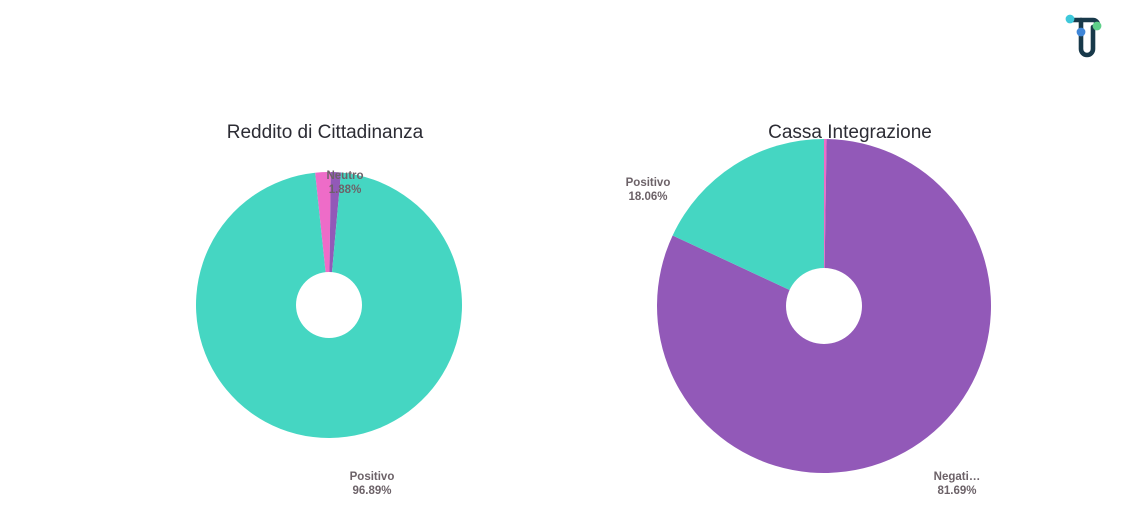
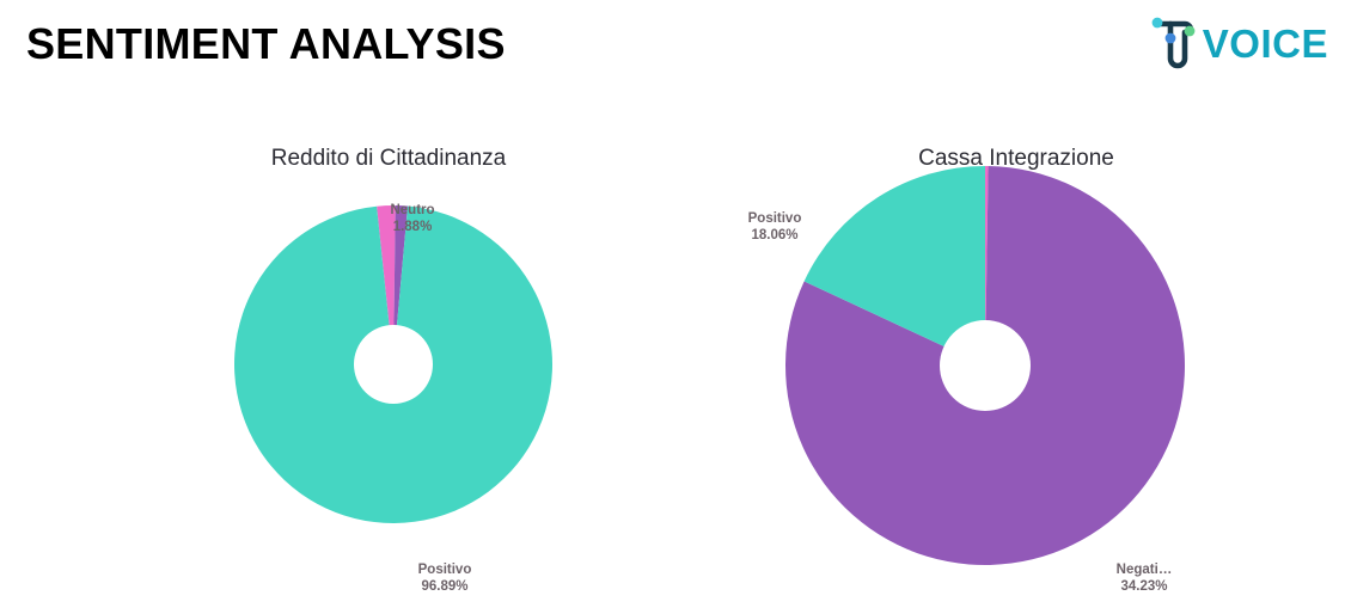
+ SENTIMENT ANALYSIS
+ VOICE
  Reddito di Cittadinanza
  Neutro
  1.88%
  Positivo
  96.89%
  Cassa Integrazione
  Positivo
  18.06%
  Negati…
- 81.69%
+ 34.23%
